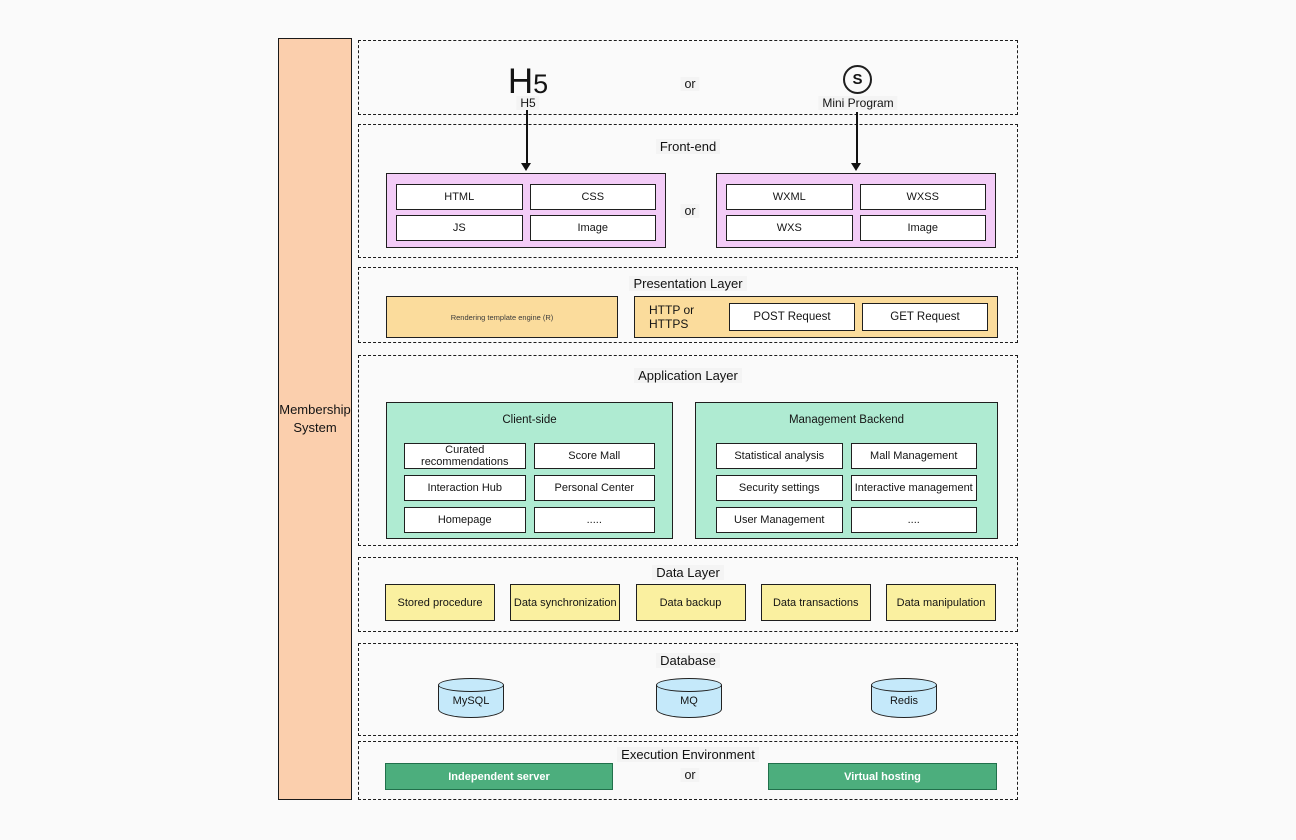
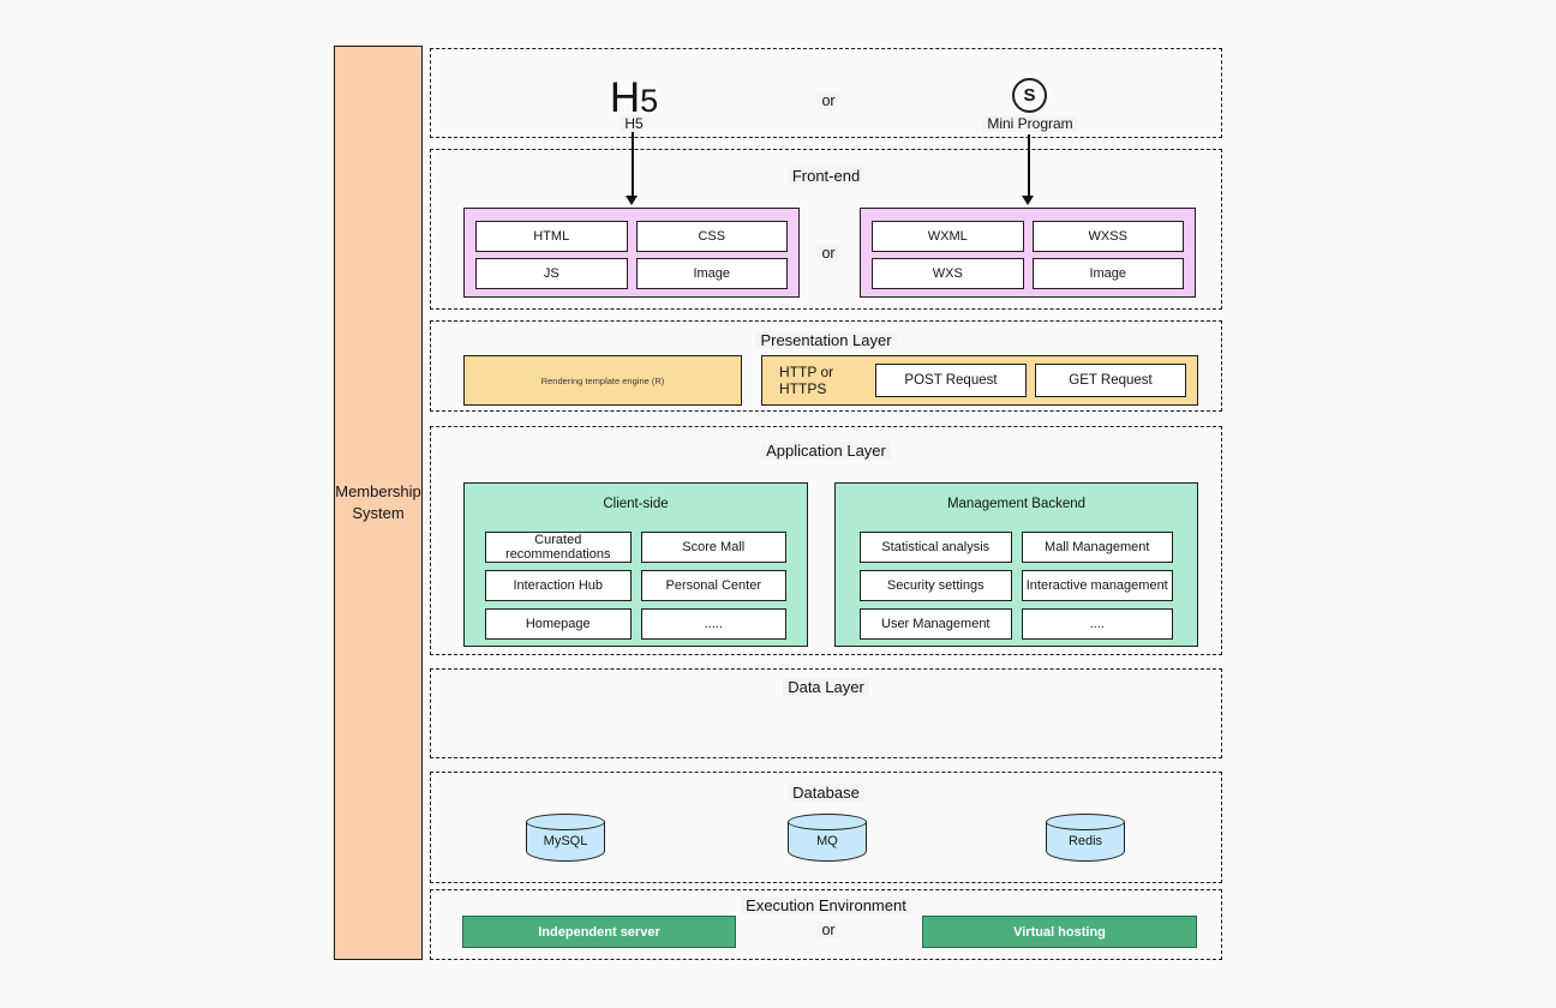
  Membership System
  H5
  H5
  or
  S
  Mini Program
  Front-end
  HTML
  CSS
  JS
  Image
  or
  WXML
  WXSS
  WXS
  Image
  Presentation Layer
  Rendering template engine (R)
  HTTP or HTTPS
  POST Request
  GET Request
  Application Layer
  Client-side
  Curated recommendations
  Score Mall
  Interaction Hub
  Personal Center
  Homepage
  .....
  Management Backend
  Statistical analysis
  Mall Management
  Security settings
  Interactive management
  User Management
  ....
  Data Layer
- Stored procedure
- Data synchronization
- Data backup
- Data transactions
- Data manipulation
  Database
  MySQL
  MQ
  Redis
  Execution Environment
  Independent server
  or
  Virtual hosting
